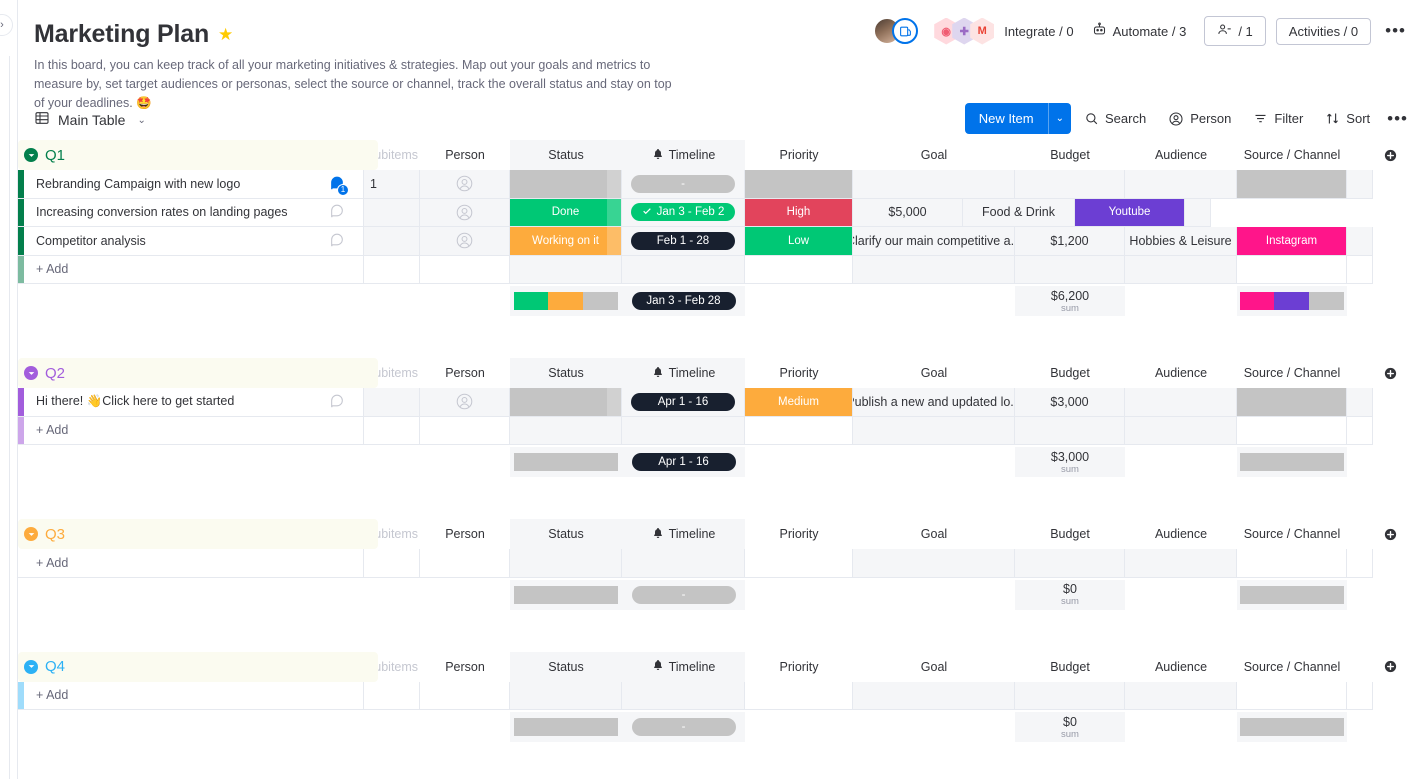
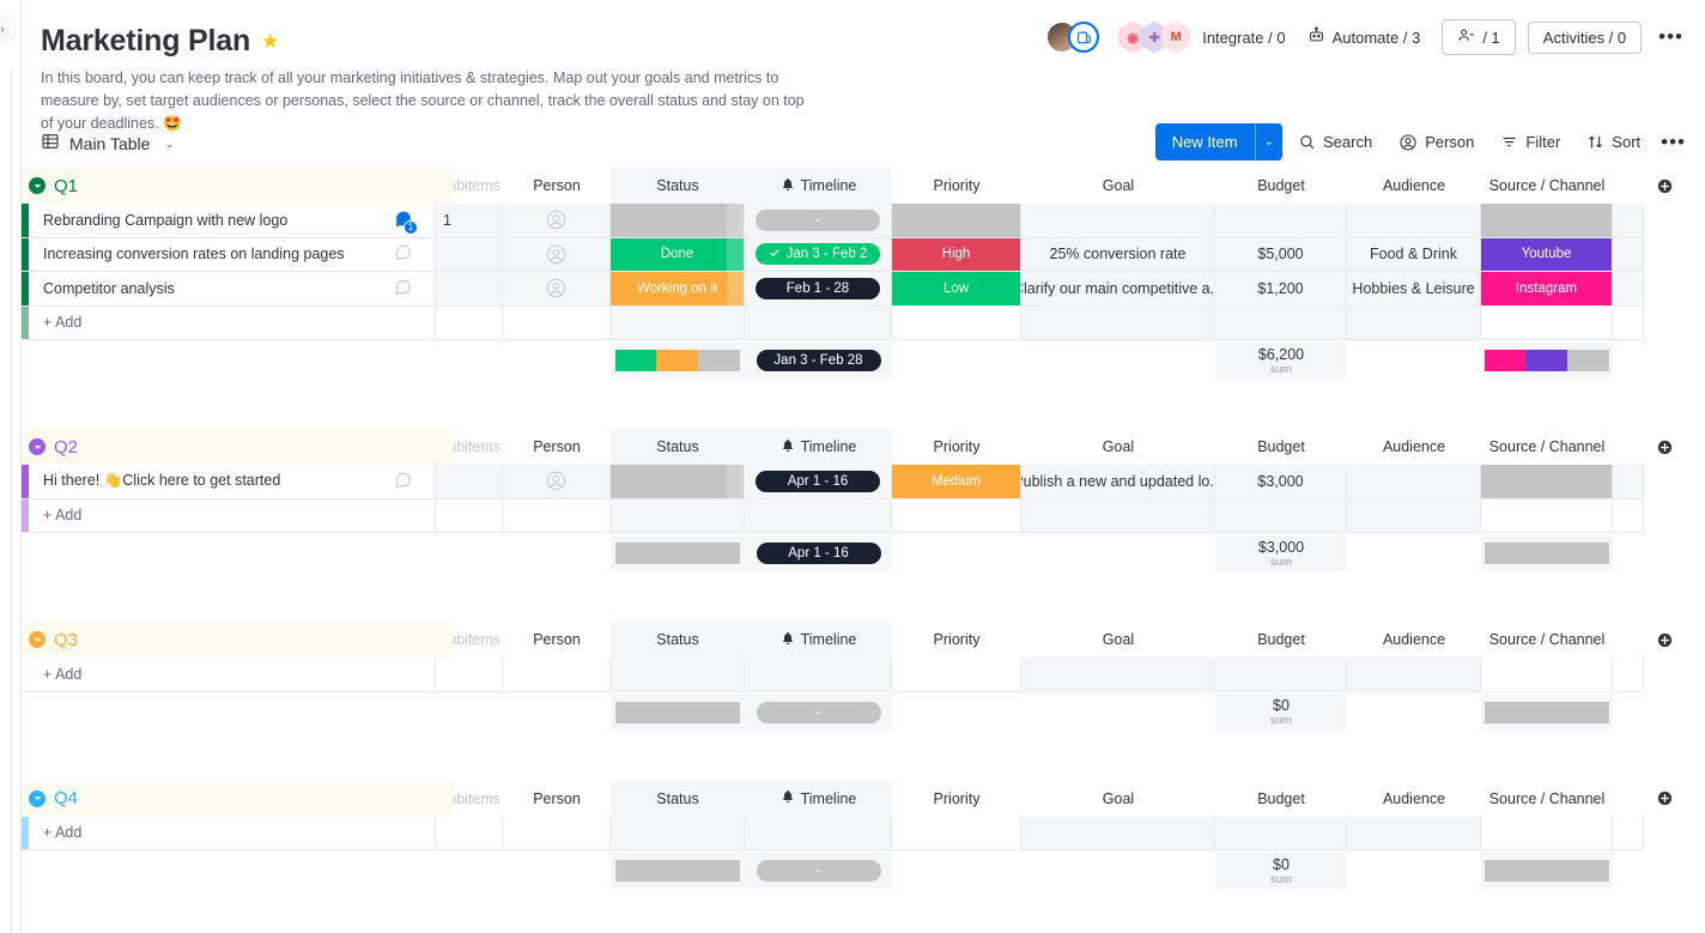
  ›
  Marketing Plan
  ★
  In this board, you can keep track of all your marketing initiatives & strategies. Map out your goals and metrics to measure by, set target audiences or personas, select the source or channel, track the overall status and stay on top of your deadlines. 🤩
  ◉
  ✚
  M
  Integrate / 0
  Automate / 3
  / 1
  Activities / 0
  •••
  Main Table
  ⌄
  New Item
  ⌄
  Search
  Person
  Filter
  Sort
  •••
  bitems
  Person
  Status
  Timeline
  Priority
  Goal
  Budget
  Audience
  Source / Channel
  Q1
  Rebranding Campaign with new logo
  1
  1
  -
  Increasing conversion rates on landing pages
  Done
  Jan 3 - Feb 2
  High
+ 25% conversion rate
  $5,000
  Food & Drink
  Youtube
  Competitor analysis
  Working on it
  Feb 1 - 28
  Low
  larify our main competitive a.
  $1,200
  Hobbies & Leisure
  Instagram
  + Add
  Jan 3 - Feb 28
  $6,200
  sum
  bitems
  Person
  Status
  Timeline
  Priority
  Goal
  Budget
  Audience
  Source / Channel
  Q2
  Hi there! 👋Click here to get started
  Apr 1 - 16
  Medium
  ublish a new and updated lo.
  $3,000
  + Add
  Apr 1 - 16
  $3,000
  sum
  bitems
  Person
  Status
  Timeline
  Priority
  Goal
  Budget
  Audience
  Source / Channel
  Q3
  + Add
  -
  $0
  sum
  bitems
  Person
  Status
  Timeline
  Priority
  Goal
  Budget
  Audience
  Source / Channel
  Q4
  + Add
  -
  $0
  sum
